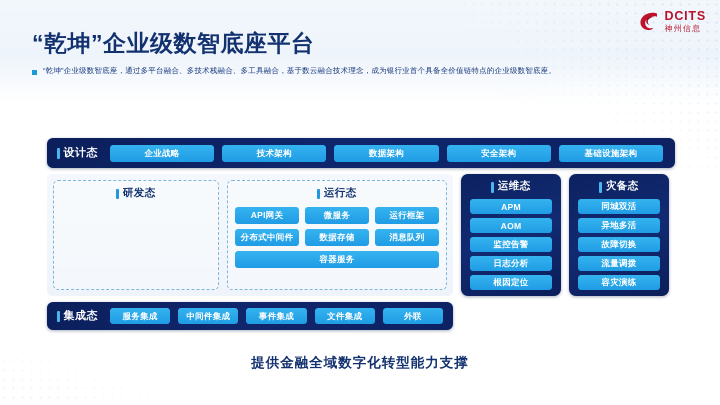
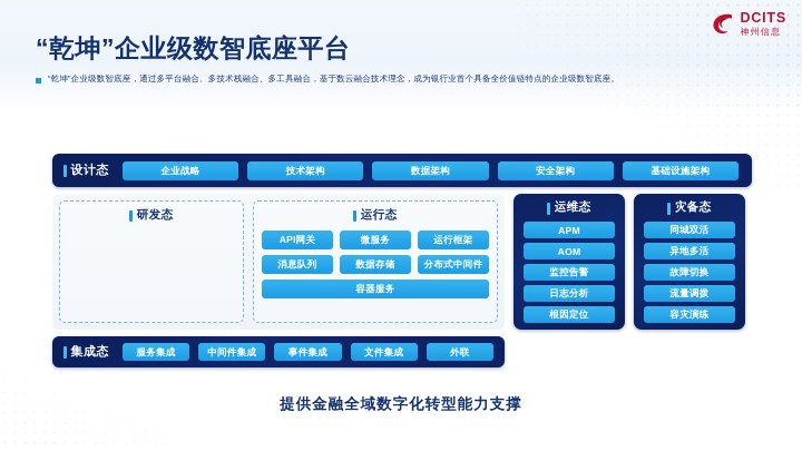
  DCITS
  神州信息
  “乾坤”企业级数智底座平台
  “乾坤”企业级数智底座，通过多平台融合、多技术栈融合、多工具融合，基于数云融合技术理念，成为银行业首个具备全价值链特点的企业级数智底座。
  设计态
  企业战略
  技术架构
  数据架构
  安全架构
  基础设施架构
  研发态
  运行态
  API网关
  微服务
  运行框架
- 分布式中间件
+ 消息队列
  数据存储
- 消息队列
+ 分布式中间件
  容器服务
  运维态
  APM
  AOM
  监控告警
  日志分析
  根因定位
  灾备态
  同城双活
  异地多活
  故障切换
  流量调拨
  容灾演练
  集成态
  服务集成
  中间件集成
  事件集成
  文件集成
  外联
  提供金融全域数字化转型能力支撑
